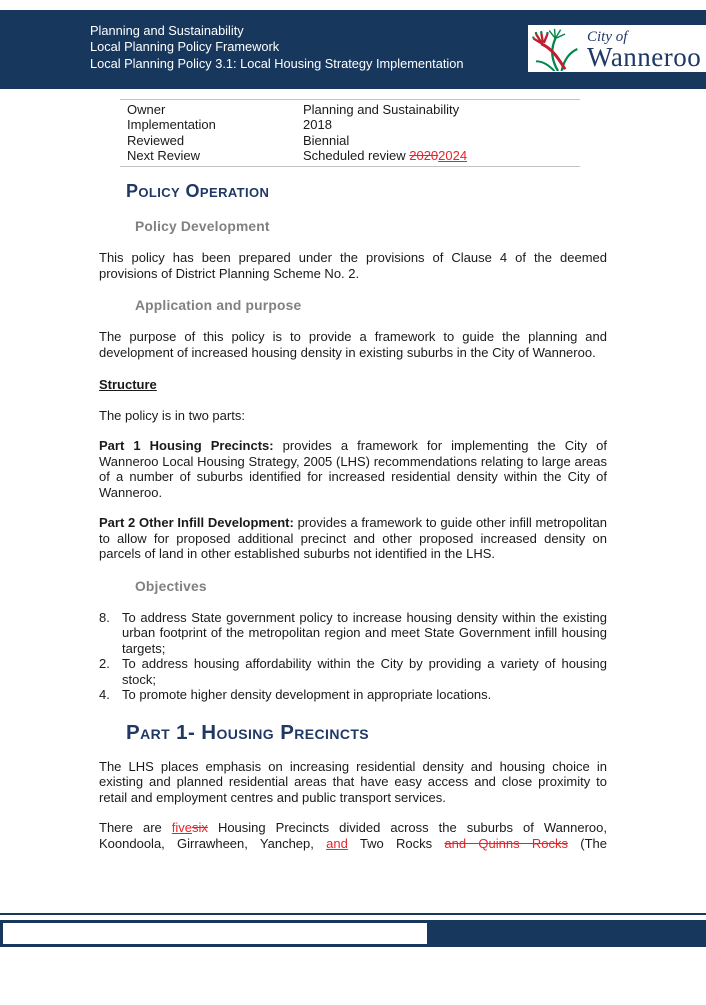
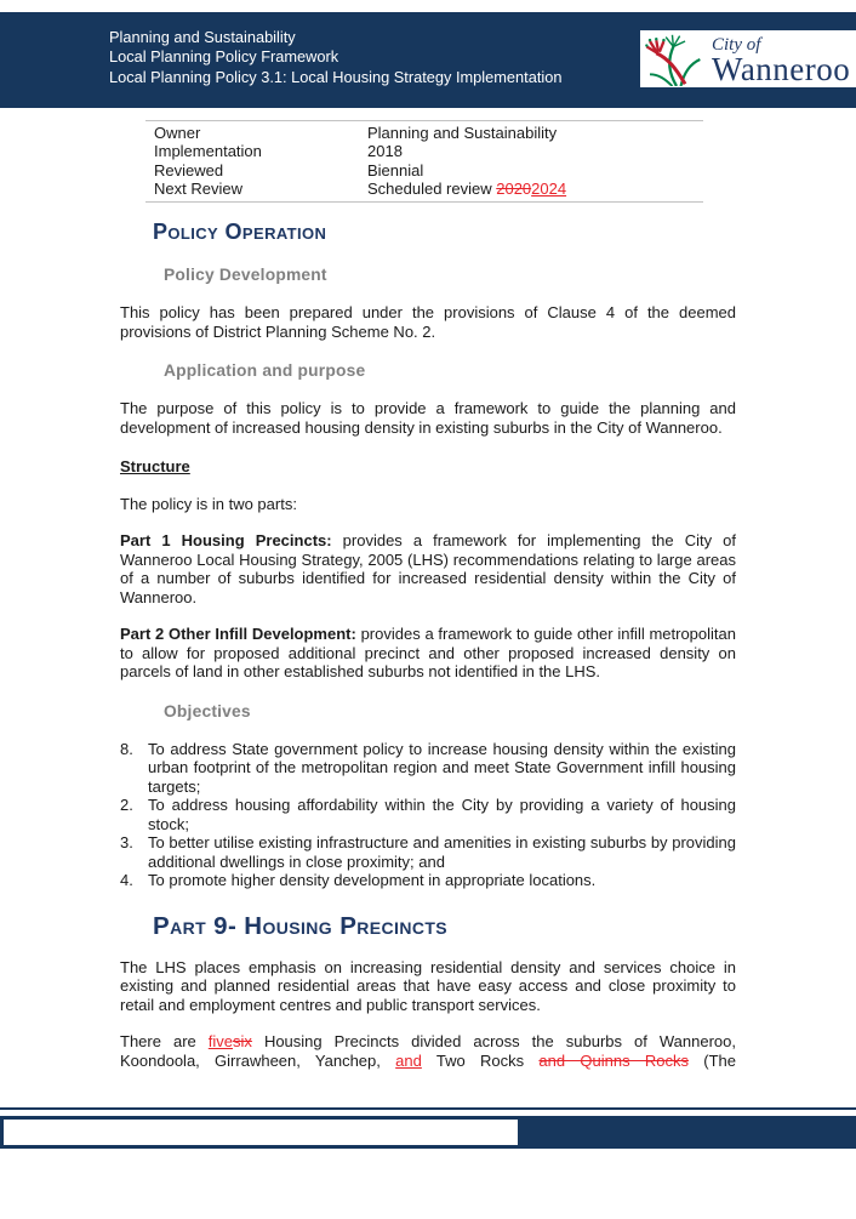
  Planning and Sustainability
  Local Planning Policy Framework
  Local Planning Policy 3.1: Local Housing Strategy Implementation
  City of
  Wanneroo
  Owner
  Planning and Sustainability
  Implementation
  2018
  Reviewed
  Biennial
  Next Review
  Scheduled review 20202024
  Policy Operation
  Policy Development
  This policy has been prepared under the provisions of Clause 4 of the deemed provisions of District Planning Scheme No. 2.
  Application and purpose
  The purpose of this policy is to provide a framework to guide the planning and development of increased housing density in existing suburbs in the City of Wanneroo.
  Structure
  The policy is in two parts:
  Part 1 Housing Precincts: provides a framework for implementing the City of Wanneroo Local Housing Strategy, 2005 (LHS) recommendations relating to large areas of a number of suburbs identified for increased residential density within the City of Wanneroo.
  Part 2 Other Infill Development: provides a framework to guide other infill metropolitan to allow for proposed additional precinct and other proposed increased density on parcels of land in other established suburbs not identified in the LHS.
  Objectives
  8.
  To address State government policy to increase housing density within the existing urban footprint of the metropolitan region and meet State Government infill housing targets;
  2.
  To address housing affordability within the City by providing a variety of housing stock;
+ 3.
+ To better utilise existing infrastructure and amenities in existing suburbs by providing additional dwellings in close proximity; and
  4.
  To promote higher density development in appropriate locations.
- Part 1- Housing Precincts
+ Part 9- Housing Precincts
- The LHS places emphasis on increasing residential density and housing choice in existing and planned residential areas that have easy access and close proximity to retail and employment centres and public transport services.
+ The LHS places emphasis on increasing residential density and services choice in existing and planned residential areas that have easy access and close proximity to retail and employment centres and public transport services.
  There are fivesix Housing Precincts divided across the suburbs of Wanneroo, Koondoola, Girrawheen, Yanchep, and Two Rocks and Quinns Rocks (The
